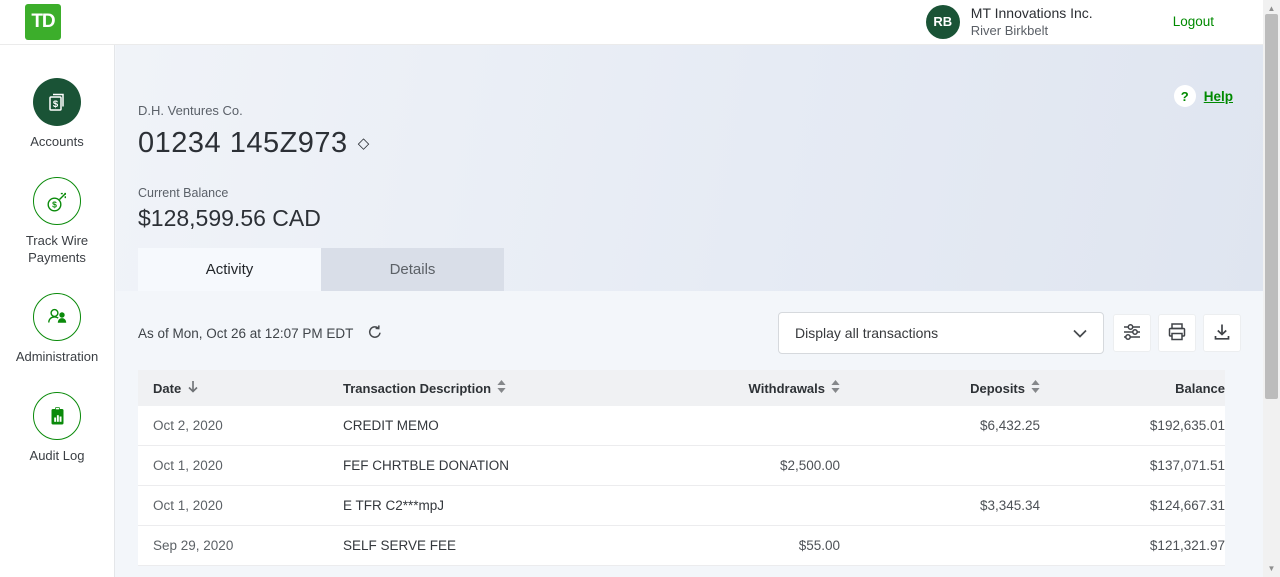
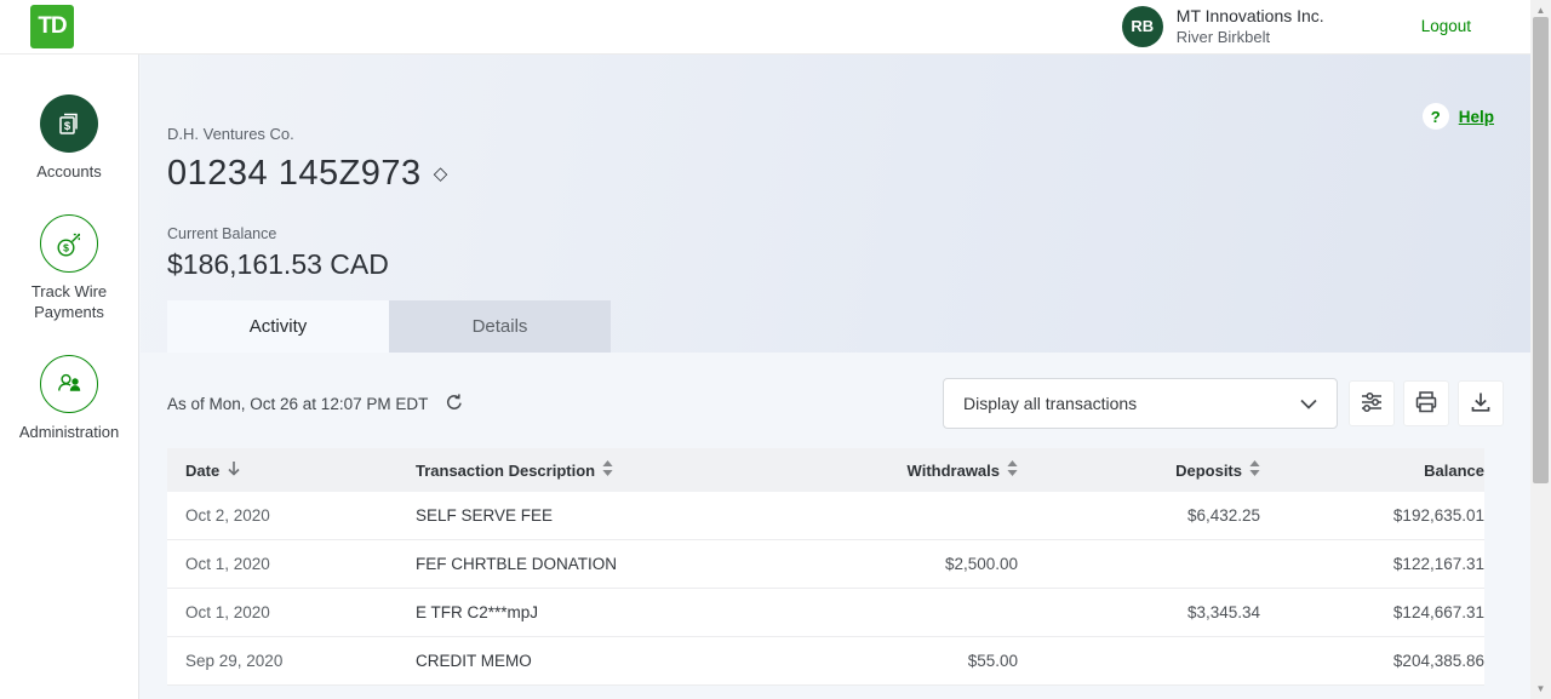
  TD
  RB
  MT Innovations Inc.
  River Birkbelt
  Logout
  $
  Accounts
  $
  Track Wire Payments
  Administration
- Audit Log
  ?
  Help
  D.H. Ventures Co.
  01234 145Z973
  ◇
  Current Balance
- $128,599.56 CAD
+ $186,161.53 CAD
  Activity
  Details
  As of Mon, Oct 26 at 12:07 PM EDT
  Display all transactions
  Date
  Transaction Description
  Withdrawals
  Deposits
  Balance
  Oct 2, 2020
- CREDIT MEMO
+ SELF SERVE FEE
  $6,432.25
  $192,635.01
  Oct 1, 2020
  FEF CHRTBLE DONATION
  $2,500.00
- $137,071.51
+ $122,167.31
  Oct 1, 2020
  E TFR C2***mpJ
  $3,345.34
  $124,667.31
  Sep 29, 2020
- SELF SERVE FEE
+ CREDIT MEMO
  $55.00
- $121,321.97
+ $204,385.86
  ▲
  ▼
